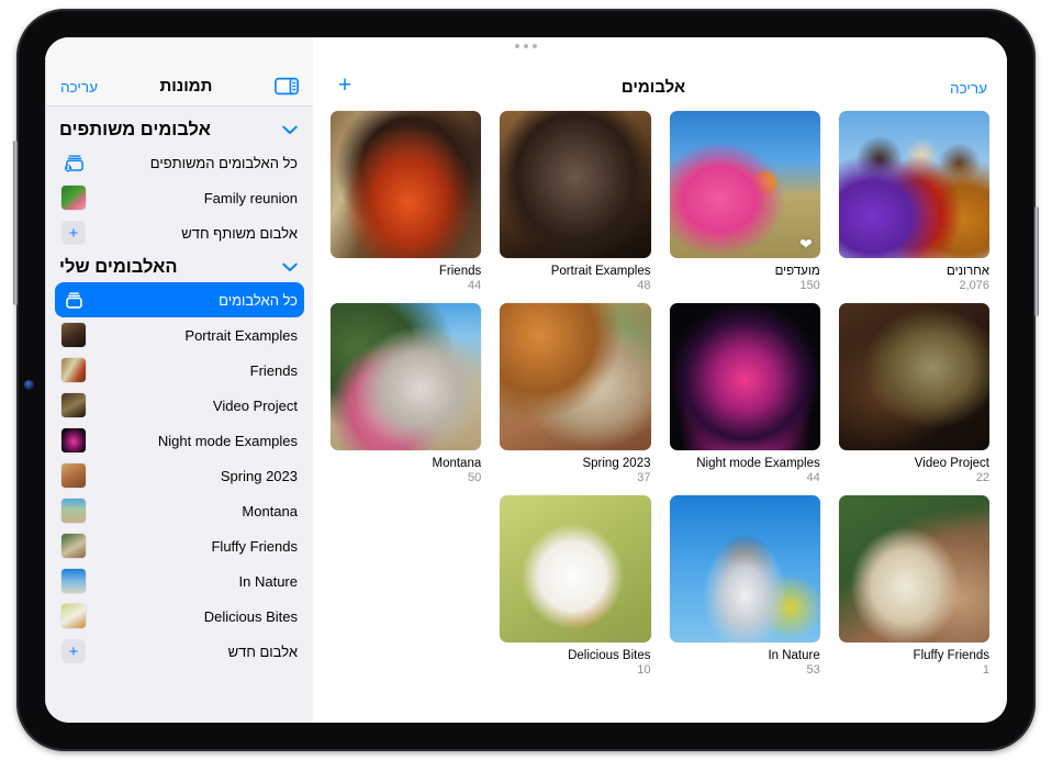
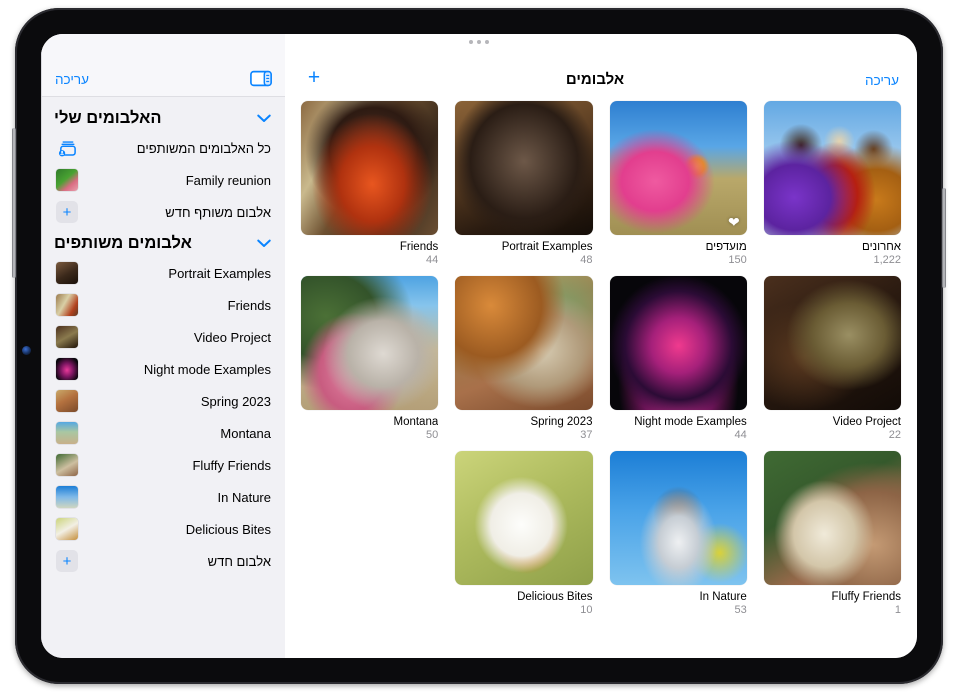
- תמונות
  עריכה
- אלבומים משותפים
+ האלבומים שלי
  כל האלבומים המשותפים
  Family reunion
  +
  אלבום משותף חדש
- האלבומים שלי
+ אלבומים משותפים
- כל האלבומים
  Portrait Examples
  Friends
  Video Project
  Night mode Examples
  Spring 2023
  Montana
  Fluffy Friends
  In Nature
  Delicious Bites
  +
  אלבום חדש
  עריכה
  אלבומים
  +
  Friends
  44
  Portrait Examples
  48
  מועדפים
  150
  אחרונים
- 2,076
+ 1,222
  Montana
  50
  Spring 2023
  37
  Night mode Examples
  44
  Video Project
  22
  Delicious Bites
  10
  In Nature
  53
  Fluffy Friends
  1
